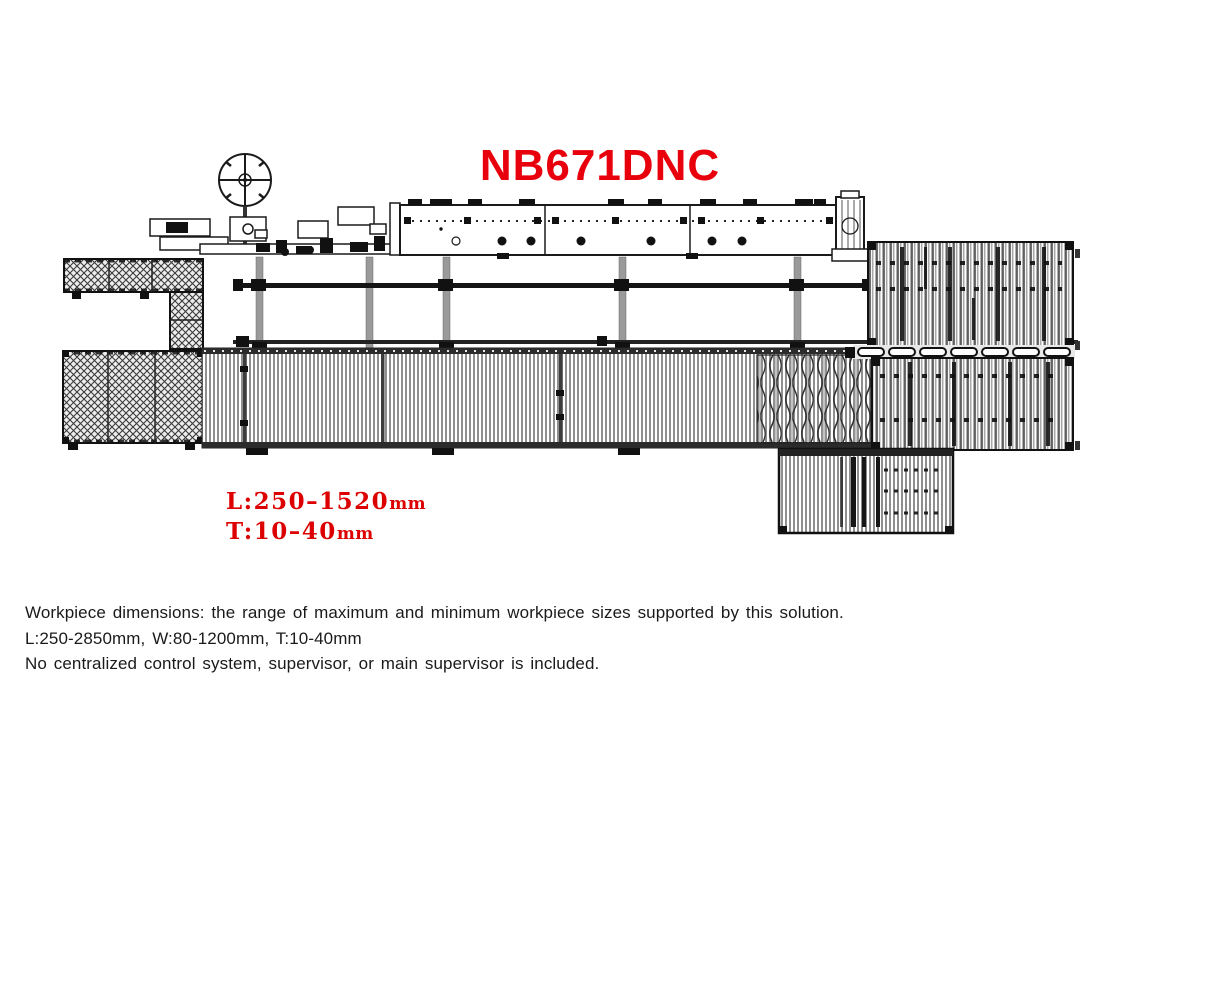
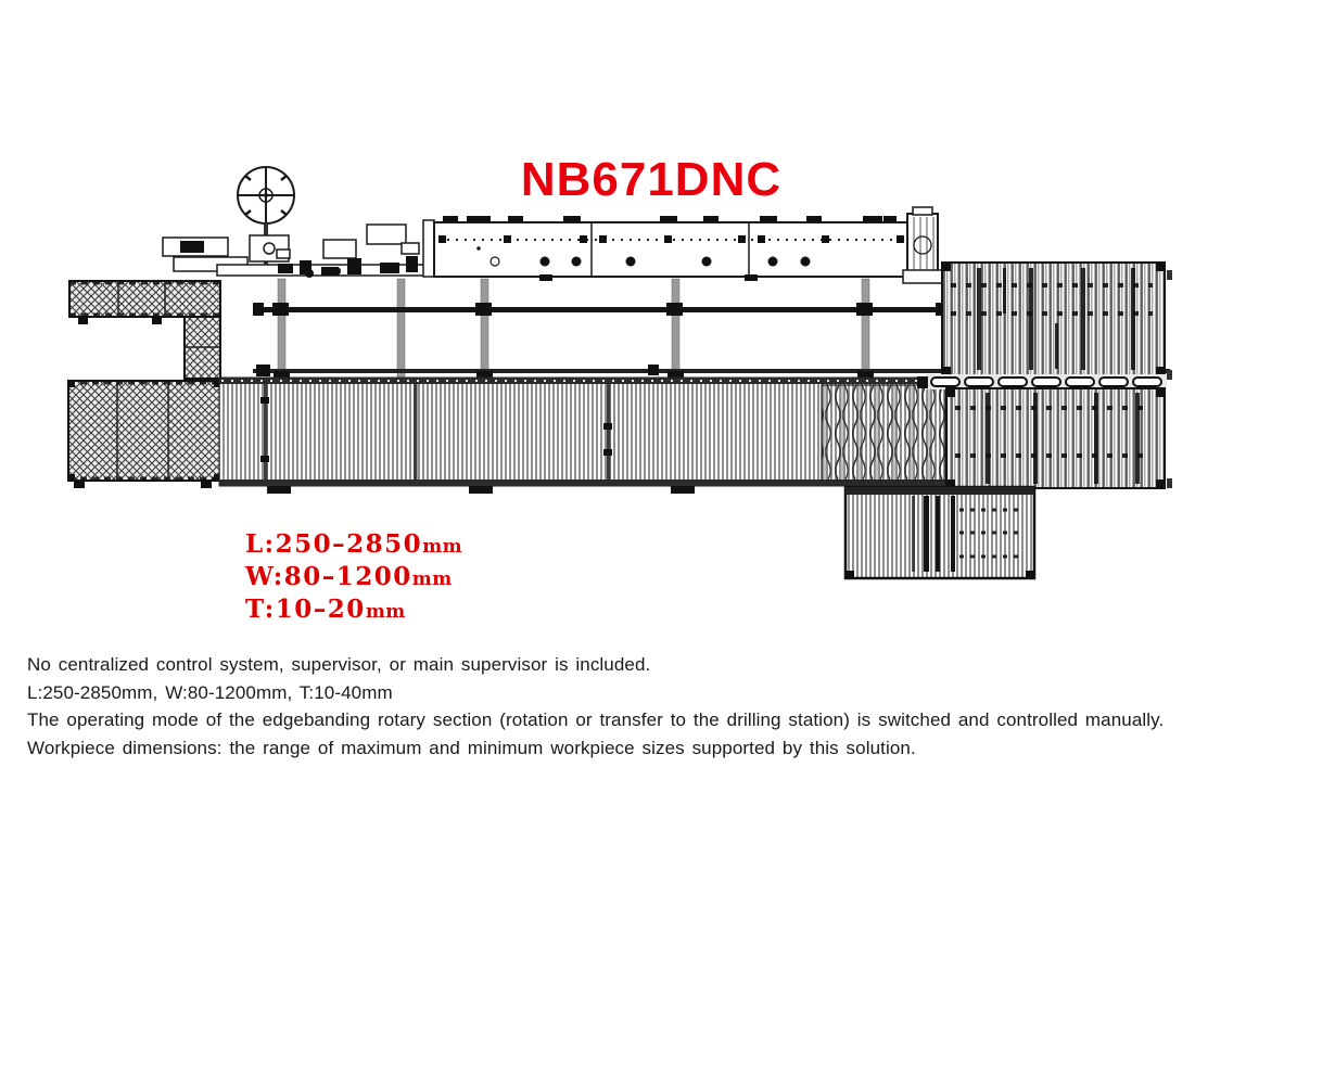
  NB671DNC
- L:250–1520mm
+ L:250–2850mm
+ W:80–1200mm
- T:10–40mm
+ T:10–20mm
- Workpiece dimensions: the range of maximum and minimum workpiece sizes supported by this solution.
+ No centralized control system, supervisor, or main supervisor is included.
  L:250-2850mm, W:80-1200mm, T:10-40mm
+ The operating mode of the edgebanding rotary section (rotation or transfer to the drilling station) is switched and controlled manually.
- No centralized control system, supervisor, or main supervisor is included.
+ Workpiece dimensions: the range of maximum and minimum workpiece sizes supported by this solution.
